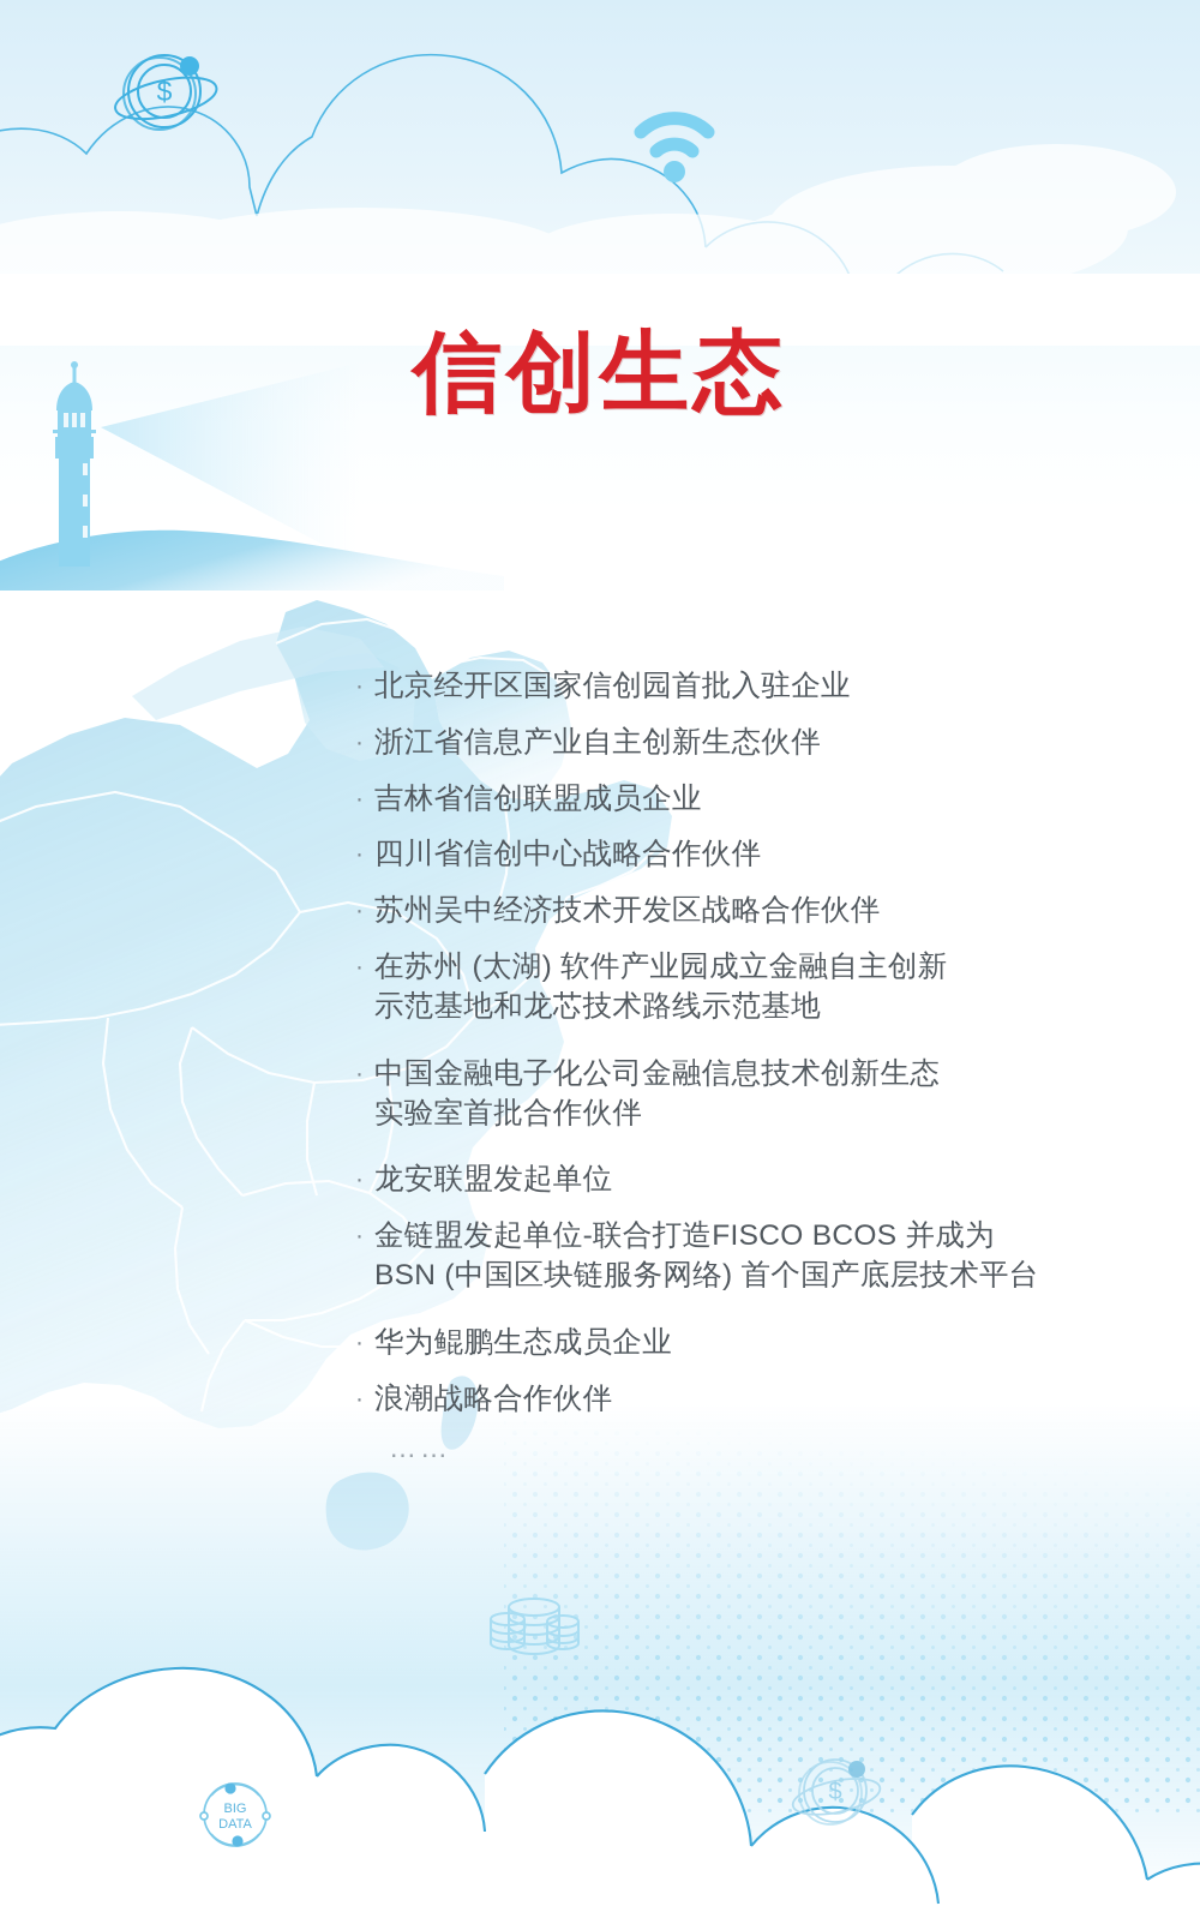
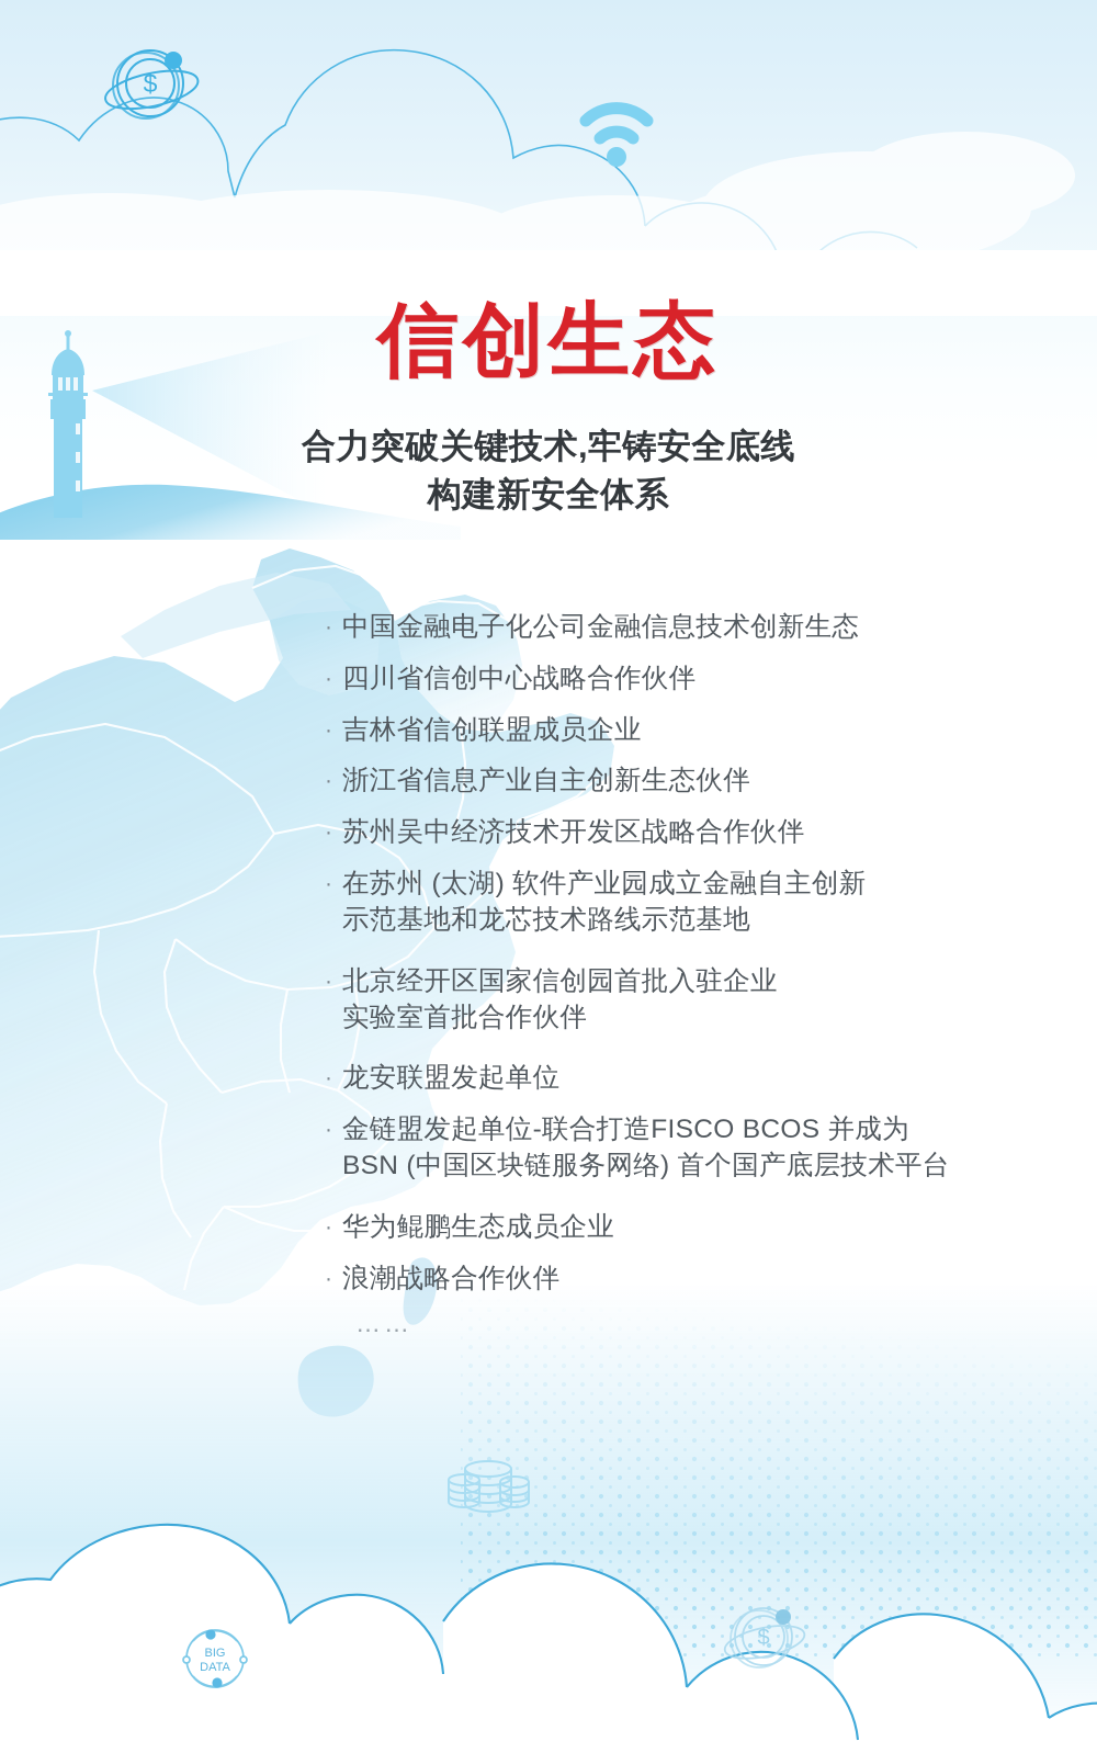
  $
  BIG
  DATA
  $
  信创生态
+ 合力突破关键技术,牢铸安全底线
+ 构建新安全体系
  ·
- 北京经开区国家信创园首批入驻企业
+ 中国金融电子化公司金融信息技术创新生态
  ·
- 浙江省信息产业自主创新生态伙伴
+ 四川省信创中心战略合作伙伴
  ·
  吉林省信创联盟成员企业
  ·
- 四川省信创中心战略合作伙伴
+ 浙江省信息产业自主创新生态伙伴
  ·
  苏州吴中经济技术开发区战略合作伙伴
  ·
  在苏州 (太湖) 软件产业园成立金融自主创新
  示范基地和龙芯技术路线示范基地
  ·
- 中国金融电子化公司金融信息技术创新生态
+ 北京经开区国家信创园首批入驻企业
  实验室首批合作伙伴
  ·
  龙安联盟发起单位
  ·
  金链盟发起单位-联合打造FISCO BCOS 并成为
  BSN (中国区块链服务网络) 首个国产底层技术平台
  ·
  华为鲲鹏生态成员企业
  ·
  浪潮战略合作伙伴
  ……
